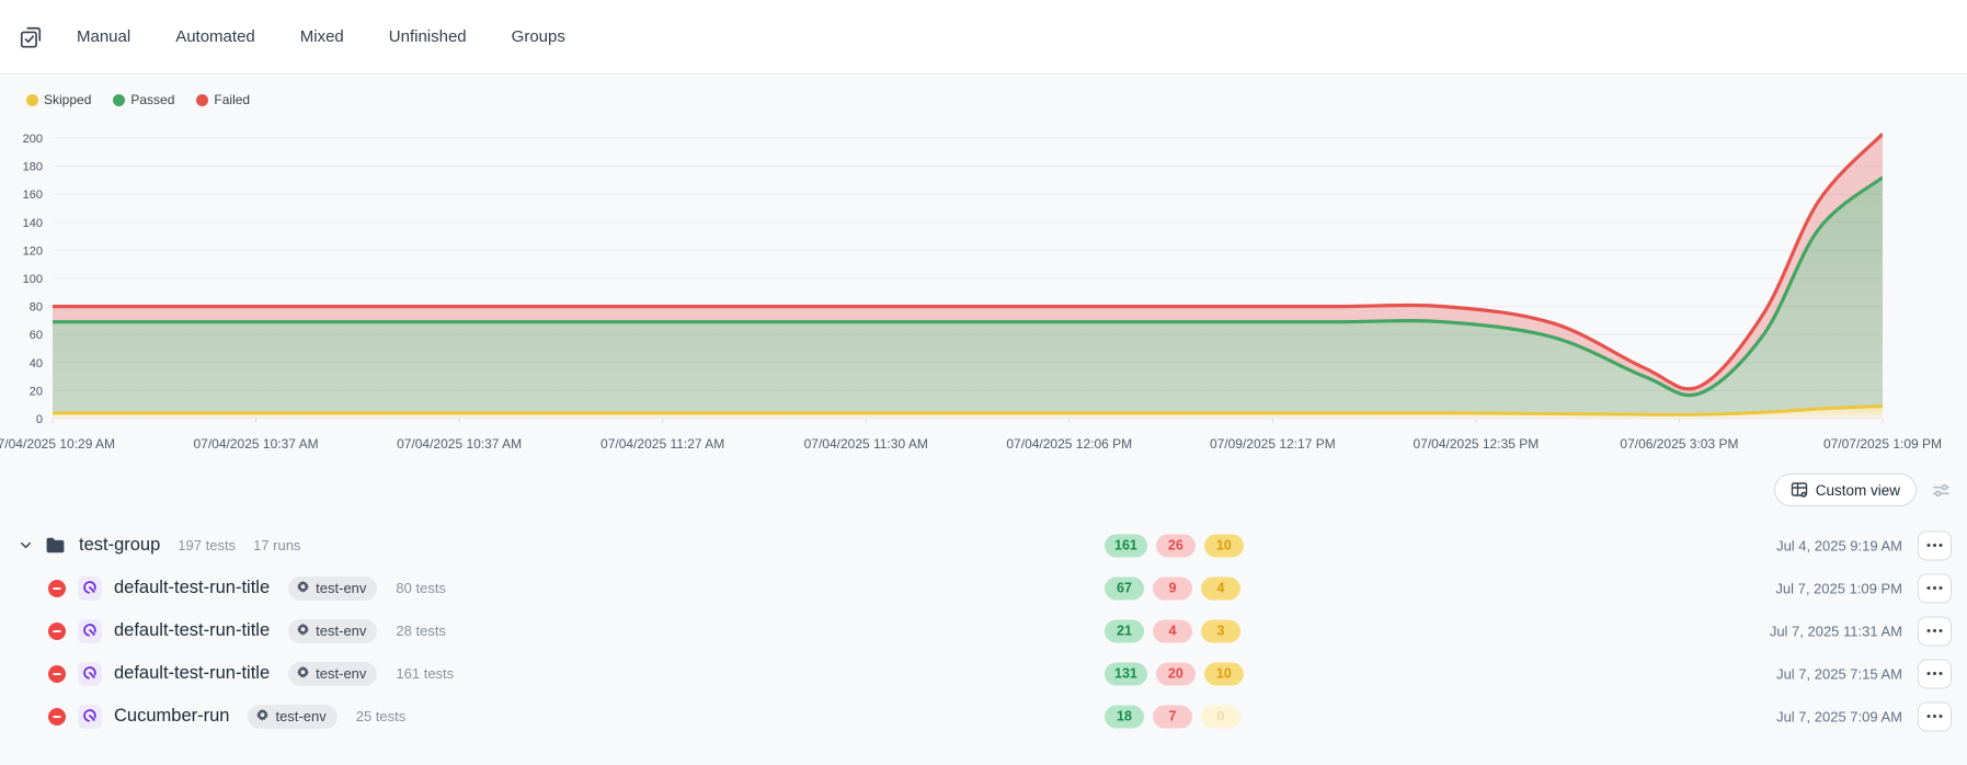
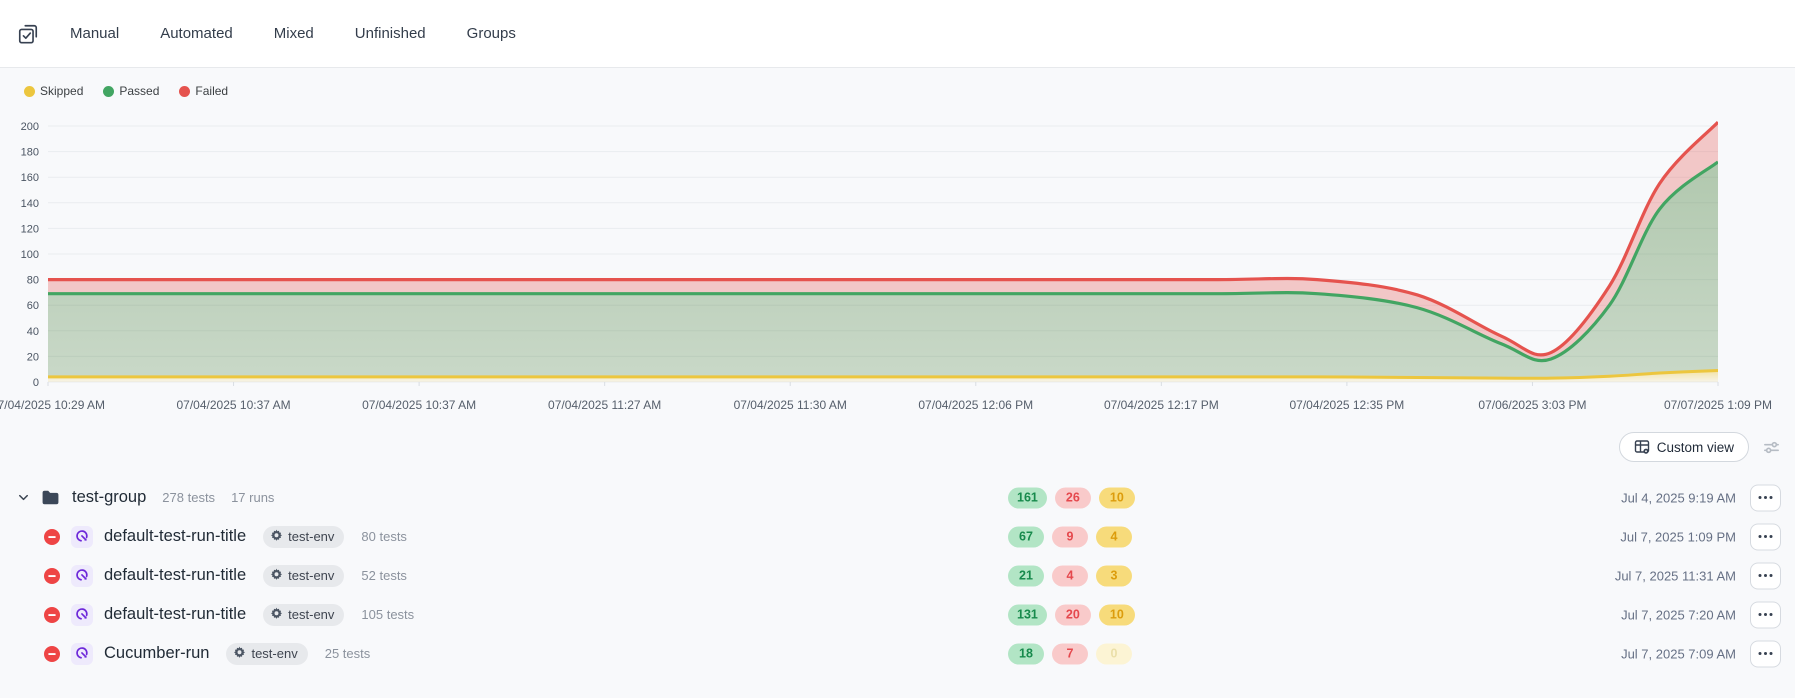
  Manual
  Automated
  Mixed
  Unfinished
  Groups
  Skipped
  Passed
  Failed
  0
  20
  40
  60
  80
  100
  120
  140
  160
  180
  200
  7/04/2025 10:29 AM
  07/04/2025 10:37 AM
  07/04/2025 10:37 AM
  07/04/2025 11:27 AM
  07/04/2025 11:30 AM
  07/04/2025 12:06 PM
- 07/09/2025 12:17 PM
+ 07/04/2025 12:17 PM
  07/04/2025 12:35 PM
  07/06/2025 3:03 PM
  07/07/2025 1:09 PM
  Custom view
  test-group
- 197 tests
+ 278 tests
  17 runs
  161
  26
  10
  Jul 4, 2025 9:19 AM
  default-test-run-title
  test-env
  80 tests
  67
  9
  4
  Jul 7, 2025 1:09 PM
  default-test-run-title
  test-env
- 28 tests
+ 52 tests
  21
  4
  3
  Jul 7, 2025 11:31 AM
  default-test-run-title
  test-env
- 161 tests
+ 105 tests
  131
  20
  10
- Jul 7, 2025 7:15 AM
+ Jul 7, 2025 7:20 AM
  Cucumber-run
  test-env
  25 tests
  18
  7
  0
  Jul 7, 2025 7:09 AM
